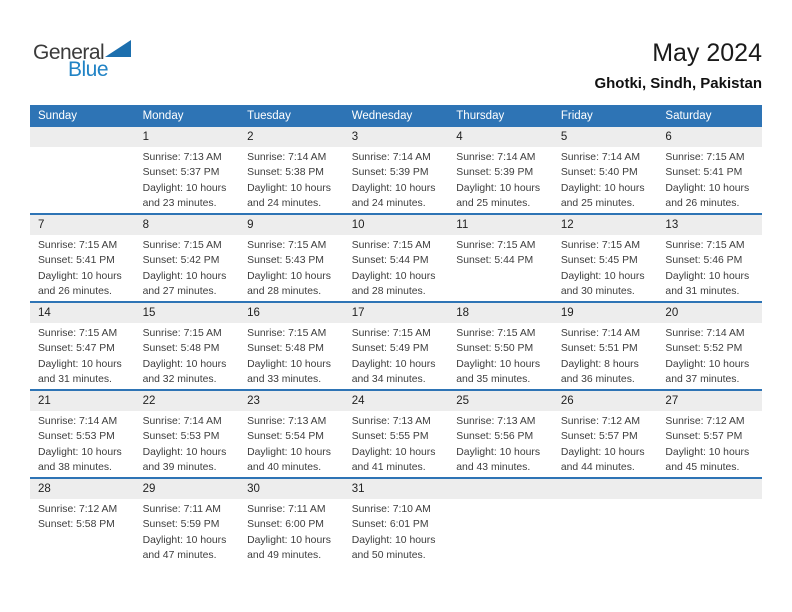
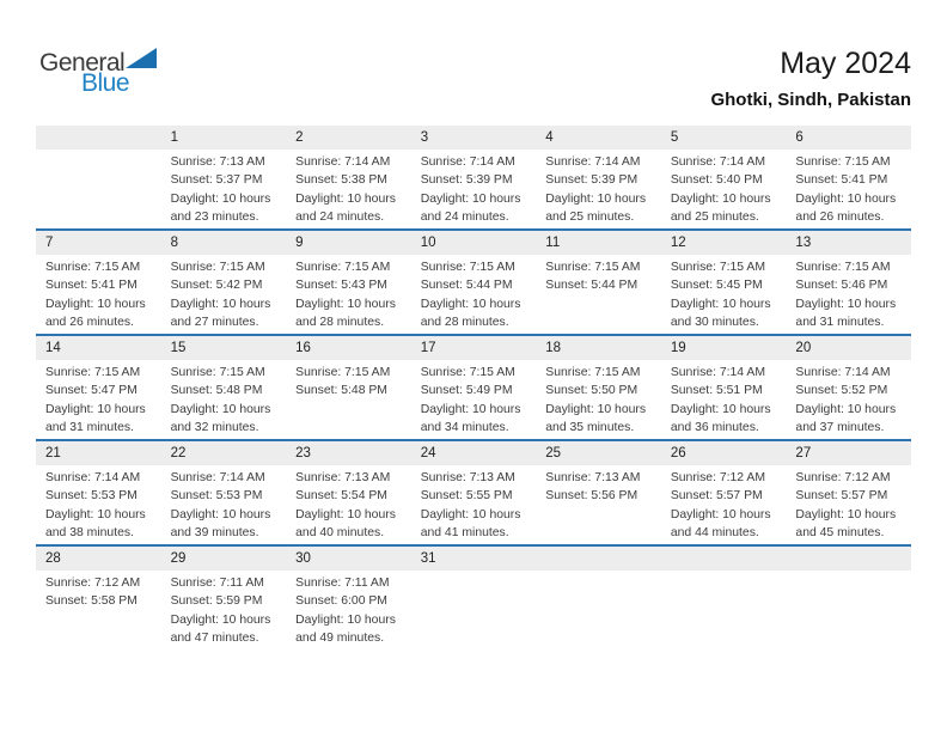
  General
  Blue
  May 2024
  Ghotki, Sindh, Pakistan
- Sunday
- Monday
- Tuesday
- Wednesday
- Thursday
- Friday
- Saturday
  1
  2
  3
  4
  5
  6
  Sunrise: 7:13 AM
  Sunset: 5:37 PM
  Daylight: 10 hours and 23 minutes.
  Sunrise: 7:14 AM
  Sunset: 5:38 PM
  Daylight: 10 hours and 24 minutes.
  Sunrise: 7:14 AM
  Sunset: 5:39 PM
  Daylight: 10 hours and 24 minutes.
  Sunrise: 7:14 AM
  Sunset: 5:39 PM
  Daylight: 10 hours and 25 minutes.
  Sunrise: 7:14 AM
  Sunset: 5:40 PM
  Daylight: 10 hours and 25 minutes.
  Sunrise: 7:15 AM
  Sunset: 5:41 PM
  Daylight: 10 hours and 26 minutes.
  7
  8
  9
  10
  11
  12
  13
  Sunrise: 7:15 AM
  Sunset: 5:41 PM
  Daylight: 10 hours and 26 minutes.
  Sunrise: 7:15 AM
  Sunset: 5:42 PM
  Daylight: 10 hours and 27 minutes.
  Sunrise: 7:15 AM
  Sunset: 5:43 PM
  Daylight: 10 hours and 28 minutes.
  Sunrise: 7:15 AM
  Sunset: 5:44 PM
  Daylight: 10 hours and 28 minutes.
  Sunrise: 7:15 AM
  Sunset: 5:44 PM
  Sunrise: 7:15 AM
  Sunset: 5:45 PM
  Daylight: 10 hours and 30 minutes.
  Sunrise: 7:15 AM
  Sunset: 5:46 PM
  Daylight: 10 hours and 31 minutes.
  14
  15
  16
  17
  18
  19
  20
  Sunrise: 7:15 AM
  Sunset: 5:47 PM
  Daylight: 10 hours and 31 minutes.
  Sunrise: 7:15 AM
  Sunset: 5:48 PM
  Daylight: 10 hours and 32 minutes.
  Sunrise: 7:15 AM
  Sunset: 5:48 PM
- Daylight: 10 hours and 33 minutes.
  Sunrise: 7:15 AM
  Sunset: 5:49 PM
  Daylight: 10 hours and 34 minutes.
  Sunrise: 7:15 AM
  Sunset: 5:50 PM
  Daylight: 10 hours and 35 minutes.
  Sunrise: 7:14 AM
  Sunset: 5:51 PM
- Daylight: 8 hours and 36 minutes.
+ Daylight: 10 hours and 36 minutes.
  Sunrise: 7:14 AM
  Sunset: 5:52 PM
  Daylight: 10 hours and 37 minutes.
  21
  22
  23
  24
  25
  26
  27
  Sunrise: 7:14 AM
  Sunset: 5:53 PM
  Daylight: 10 hours and 38 minutes.
  Sunrise: 7:14 AM
  Sunset: 5:53 PM
  Daylight: 10 hours and 39 minutes.
  Sunrise: 7:13 AM
  Sunset: 5:54 PM
  Daylight: 10 hours and 40 minutes.
  Sunrise: 7:13 AM
  Sunset: 5:55 PM
  Daylight: 10 hours and 41 minutes.
  Sunrise: 7:13 AM
  Sunset: 5:56 PM
- Daylight: 10 hours and 43 minutes.
  Sunrise: 7:12 AM
  Sunset: 5:57 PM
  Daylight: 10 hours and 44 minutes.
  Sunrise: 7:12 AM
  Sunset: 5:57 PM
  Daylight: 10 hours and 45 minutes.
  28
  29
  30
  31
  Sunrise: 7:12 AM
  Sunset: 5:58 PM
  Sunrise: 7:11 AM
  Sunset: 5:59 PM
  Daylight: 10 hours and 47 minutes.
  Sunrise: 7:11 AM
  Sunset: 6:00 PM
  Daylight: 10 hours and 49 minutes.
- Sunrise: 7:10 AM
- Sunset: 6:01 PM
- Daylight: 10 hours and 50 minutes.
